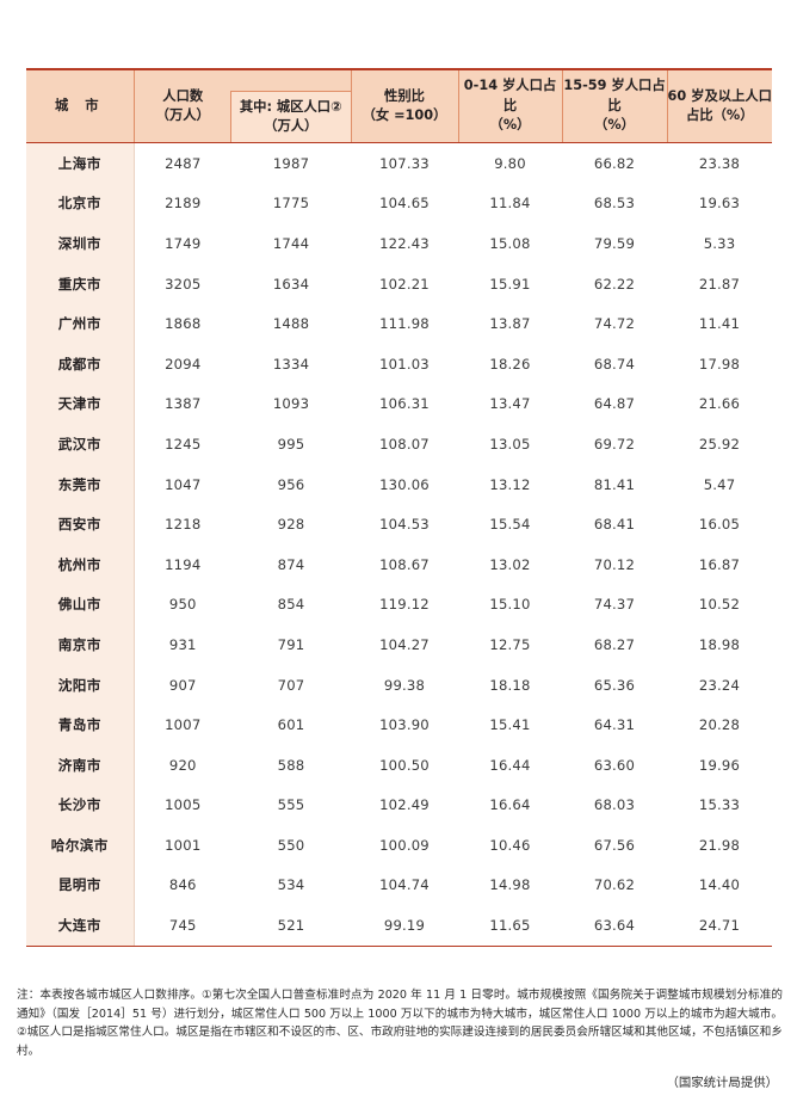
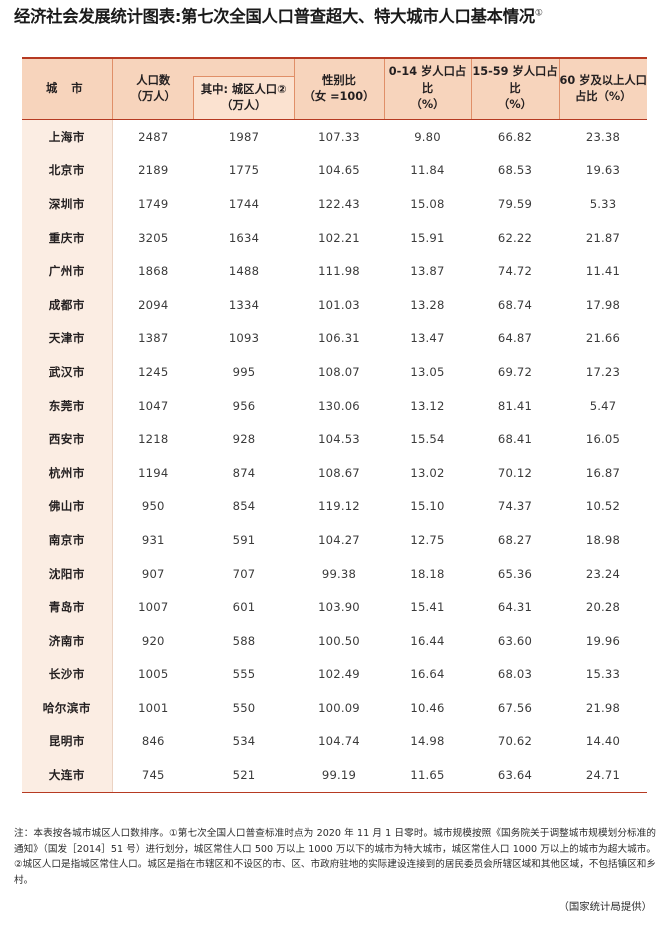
+ 经济社会发展统计图表:第七次全国人口普查超大、特大城市人口基本情况①
  城 市	人口数 （万人）	其中: 城区人口② （万人）	性别比 （女 =100）	0-14 岁人口占比 （%）	15-59 岁人口占比 （%）	60 岁及以上人口 占比（%）
  上海市	2487	1987	107.33	9.80	66.82	23.38
  北京市	2189	1775	104.65	11.84	68.53	19.63
  深圳市	1749	1744	122.43	15.08	79.59	5.33
  重庆市	3205	1634	102.21	15.91	62.22	21.87
  广州市	1868	1488	111.98	13.87	74.72	11.41
- 成都市	2094	1334	101.03	18.26	68.74	17.98
+ 成都市	2094	1334	101.03	13.28	68.74	17.98
  天津市	1387	1093	106.31	13.47	64.87	21.66
- 武汉市	1245	995	108.07	13.05	69.72	25.92
+ 武汉市	1245	995	108.07	13.05	69.72	17.23
  东莞市	1047	956	130.06	13.12	81.41	5.47
  西安市	1218	928	104.53	15.54	68.41	16.05
  杭州市	1194	874	108.67	13.02	70.12	16.87
  佛山市	950	854	119.12	15.10	74.37	10.52
- 南京市	931	791	104.27	12.75	68.27	18.98
+ 南京市	931	591	104.27	12.75	68.27	18.98
  沈阳市	907	707	99.38	18.18	65.36	23.24
  青岛市	1007	601	103.90	15.41	64.31	20.28
  济南市	920	588	100.50	16.44	63.60	19.96
  长沙市	1005	555	102.49	16.64	68.03	15.33
  哈尔滨市	1001	550	100.09	10.46	67.56	21.98
  昆明市	846	534	104.74	14.98	70.62	14.40
  大连市	745	521	99.19	11.65	63.64	24.71
  注：本表按各城市城区人口数排序。①第七次全国人口普查标准时点为 2020 年 11 月 1 日零时。城市规模按照《国务院关于调整城市规模划分标准的通知》（国发［2014］51 号）进行划分，城区常住人口 500 万以上 1000 万以下的城市为特大城市，城区常住人口 1000 万以上的城市为超大城市。②城区人口是指城区常住人口。城区是指在市辖区和不设区的市、区、市政府驻地的实际建设连接到的居民委员会所辖区域和其他区域，不包括镇区和乡村。
  （国家统计局提供）
